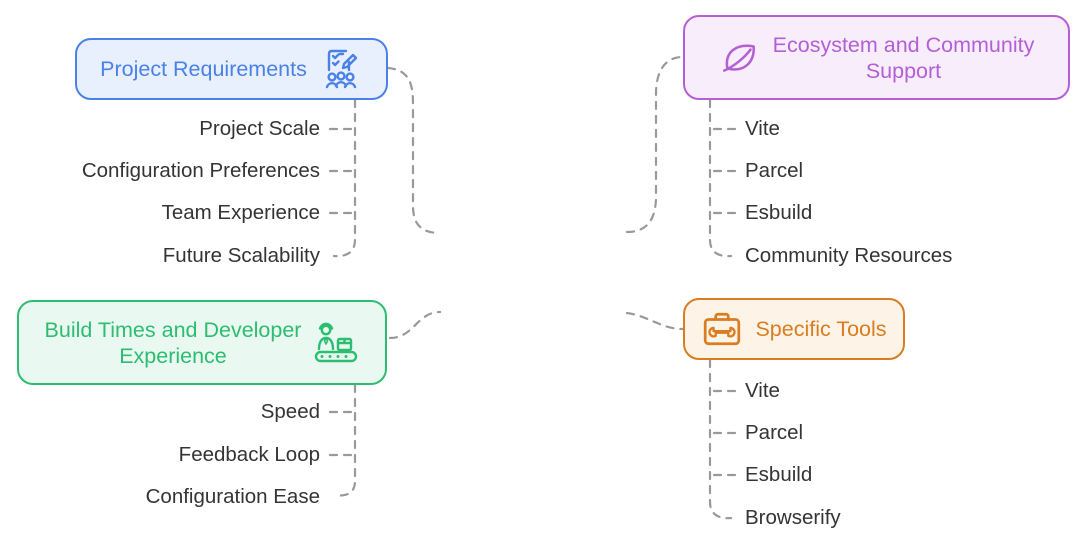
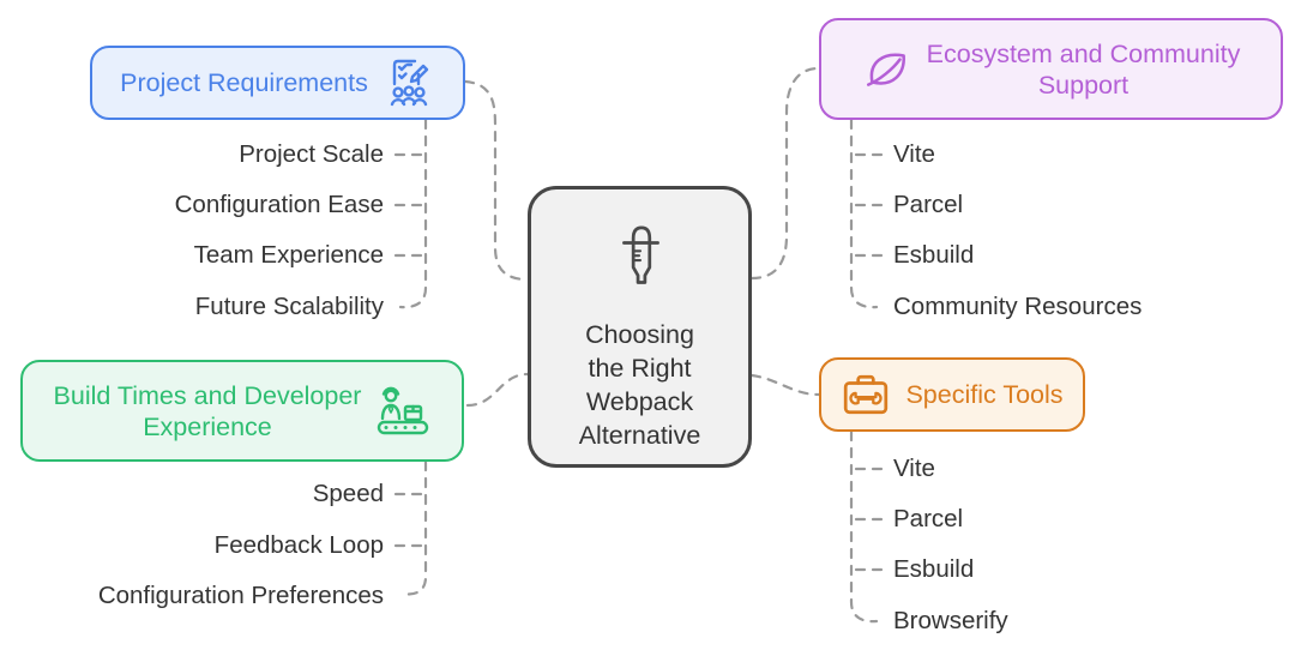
+ Choosing
+ the Right
+ Webpack
+ Alternative
  Project Requirements
  Ecosystem and Community
  Support
  Build Times and Developer
  Experience
  Specific Tools
  Project Scale
- Configuration Preferences
+ Configuration Ease
  Team Experience
  Future Scalability
  Vite
  Parcel
  Esbuild
  Community Resources
  Speed
  Feedback Loop
- Configuration Ease
+ Configuration Preferences
  Vite
  Parcel
  Esbuild
  Browserify
